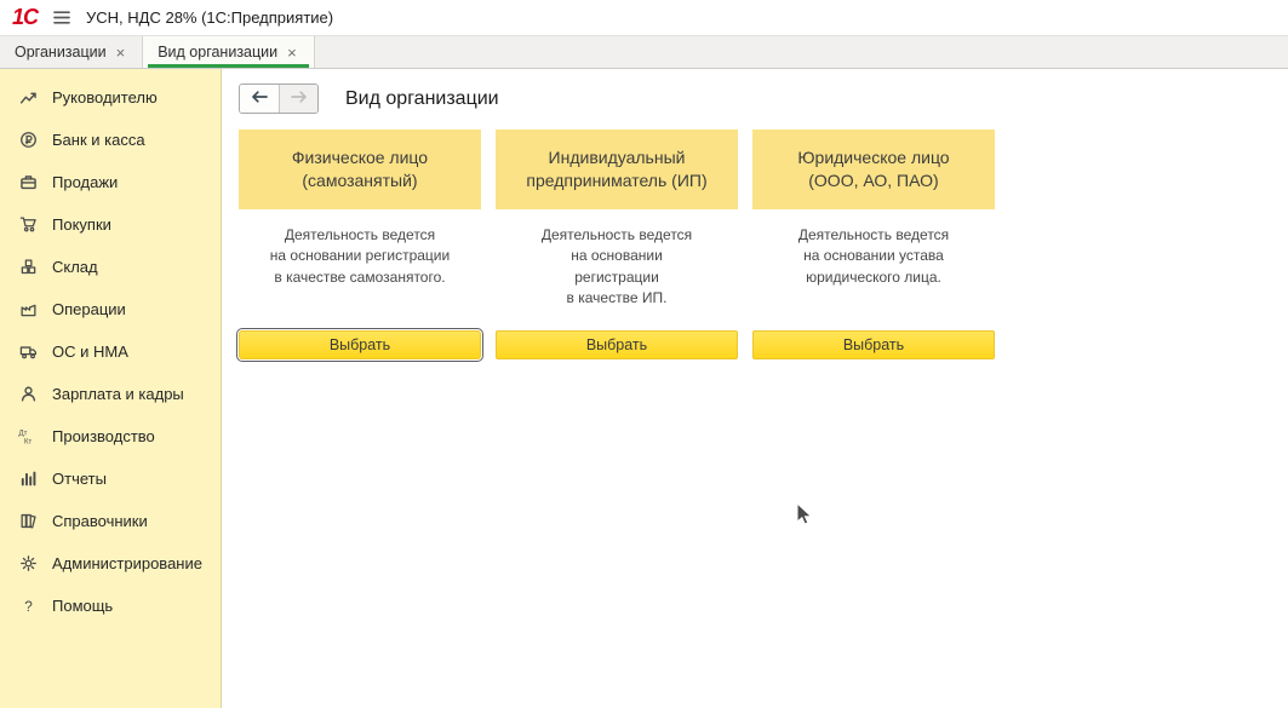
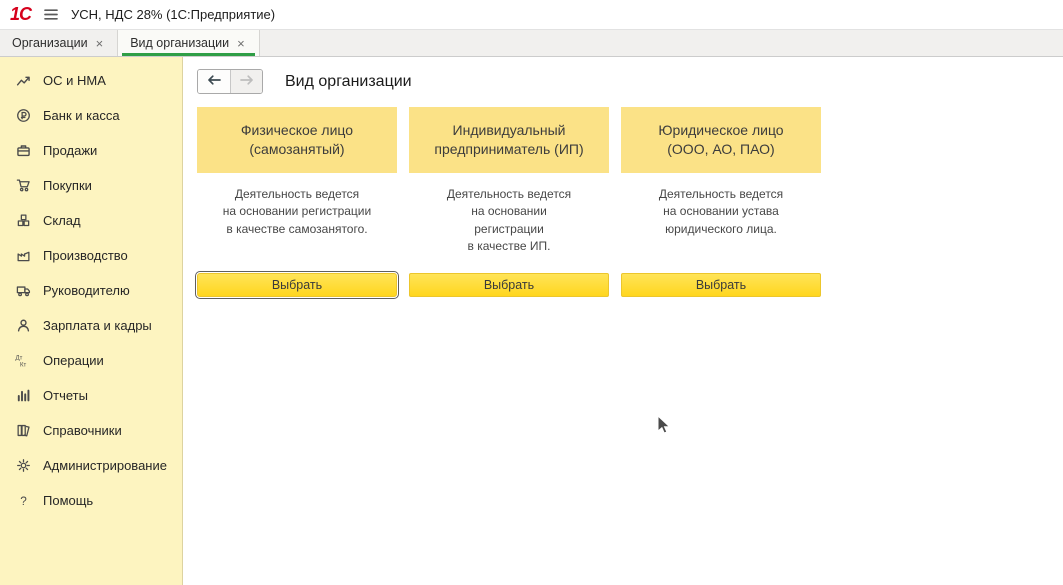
  1С
  УСН, НДС 28% (1С:Предприятие)
  Организации
  ×
  Вид организации
  ×
- Руководителю
+ ОС и НМА
  Банк и касса
  Продажи
  Покупки
  Склад
- Операции
+ Производство
- ОС и НМА
+ Руководителю
  Зарплата и кадры
- Производство
+ Операции
  Отчеты
  Справочники
  Администрирование
  ?
  Помощь
  Вид организации
  Физическое лицо
  (самозанятый)
  Деятельность ведется
  на основании регистрации
  в качестве самозанятого.
  Выбрать
  Индивидуальный
  предприниматель (ИП)
  Деятельность ведется
  на основании
  регистрации
  в качестве ИП.
  Выбрать
  Юридическое лицо
  (ООО, АО, ПАО)
  Деятельность ведется
  на основании устава
  юридического лица.
  Выбрать
